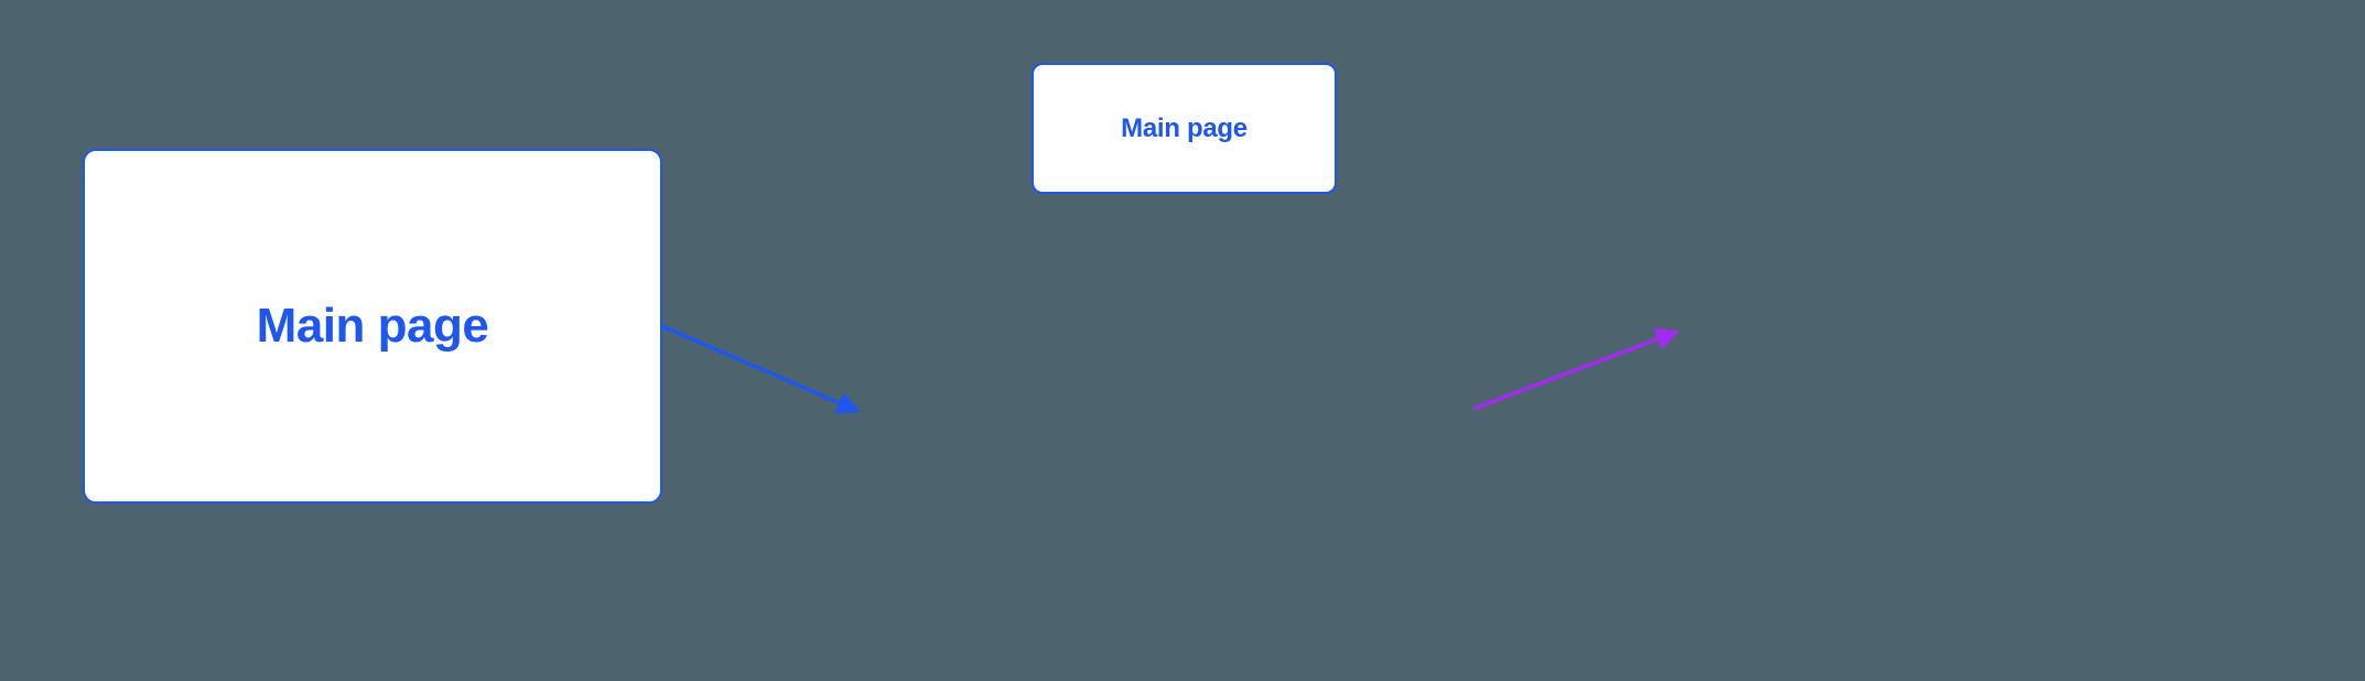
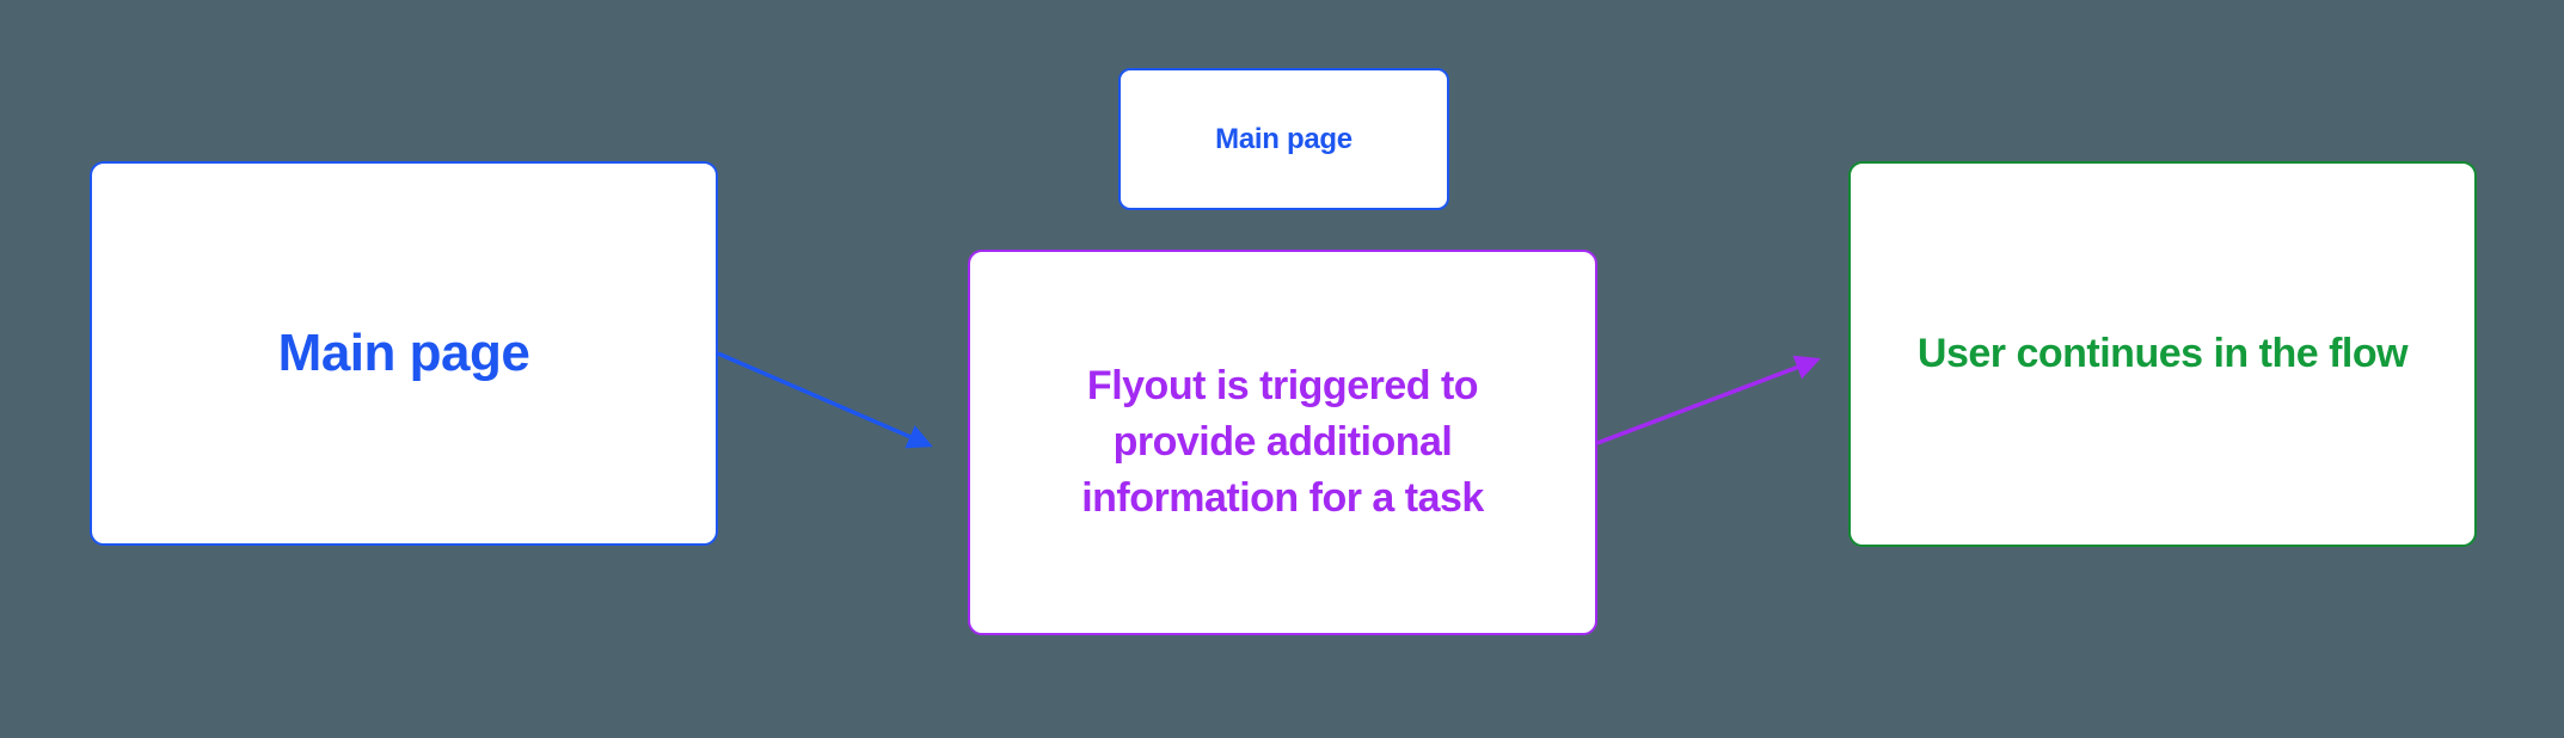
  Main page
  Main page
+ Flyout is triggered to
+ provide additional
+ information for a task
+ User continues in the flow
